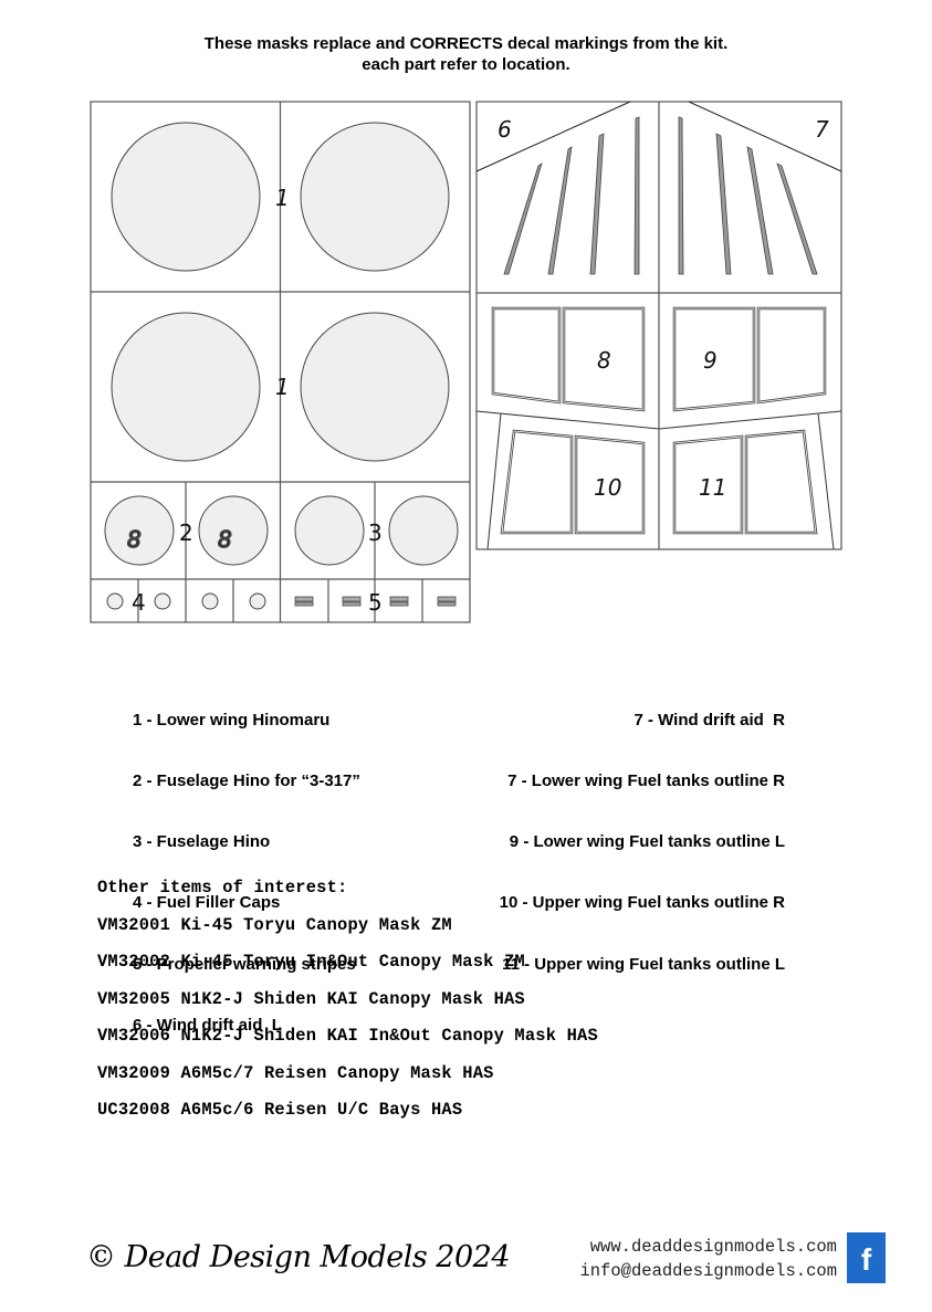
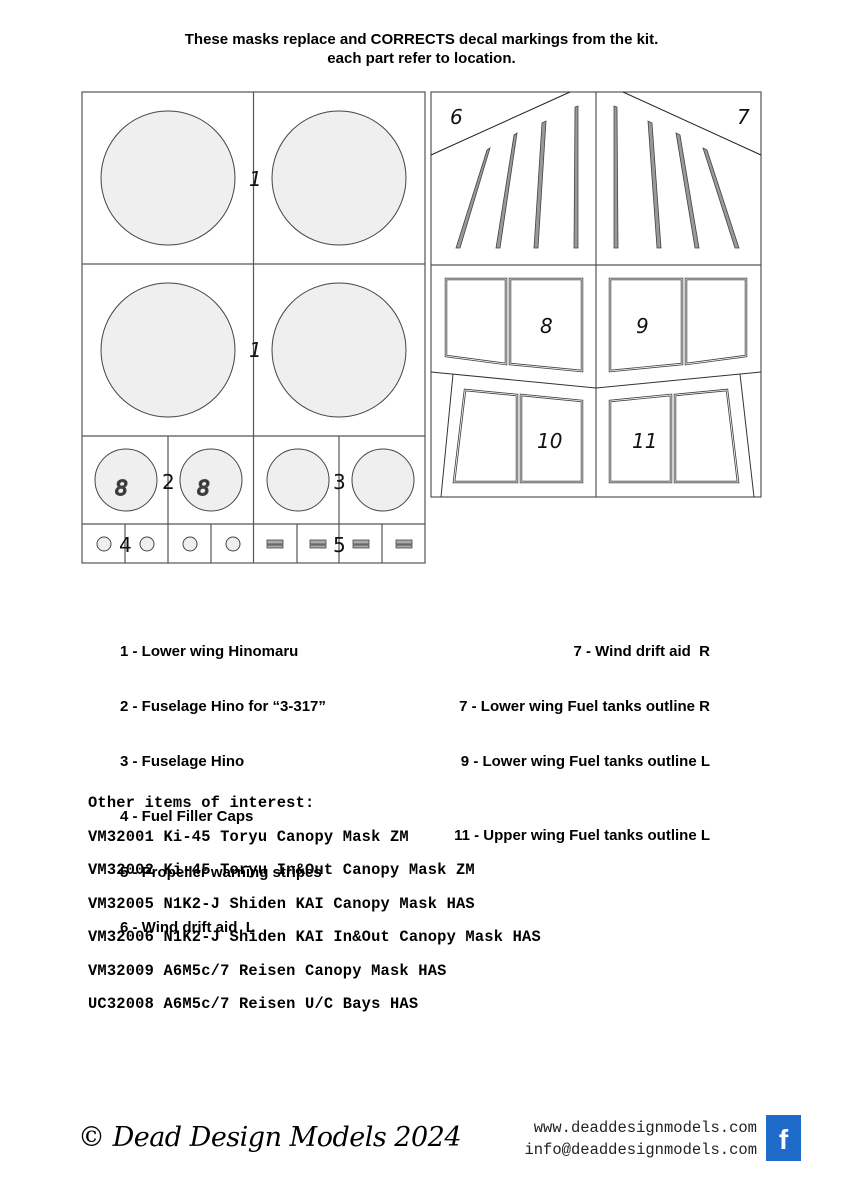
  These masks replace and CORRECTS decal markings from the kit.
  each part refer to location.
  8
  8
  1
  1
  2
  3
  4
  5
  6
  7
  8
  9
  10
  11
  1 - Lower wing Hinomaru
  2 - Fuselage Hino for “3-317”
  3 - Fuselage Hino
  4 - Fuel Filler Caps
  5 - Propeller warning stripes
  6 - Wind drift aid L
  7 - Wind drift aid R
  7 - Lower wing Fuel tanks outline R
  9 - Lower wing Fuel tanks outline L
- 10 - Upper wing Fuel tanks outline R
  11 - Upper wing Fuel tanks outline L
  Other items of interest:
  VM32001 Ki-45 Toryu Canopy Mask ZM
  VM32002 Ki-45 Toryu In&Out Canopy Mask ZM
  VM32005 N1K2-J Shiden KAI Canopy Mask HAS
  VM32006 N1K2-J Shiden KAI In&Out Canopy Mask HAS
  VM32009 A6M5c/7 Reisen Canopy Mask HAS
- UC32008 A6M5c/6 Reisen U/C Bays HAS
+ UC32008 A6M5c/7 Reisen U/C Bays HAS
  © Dead Design Models 2024
  www.deaddesignmodels.com
  info@deaddesignmodels.com
  f
